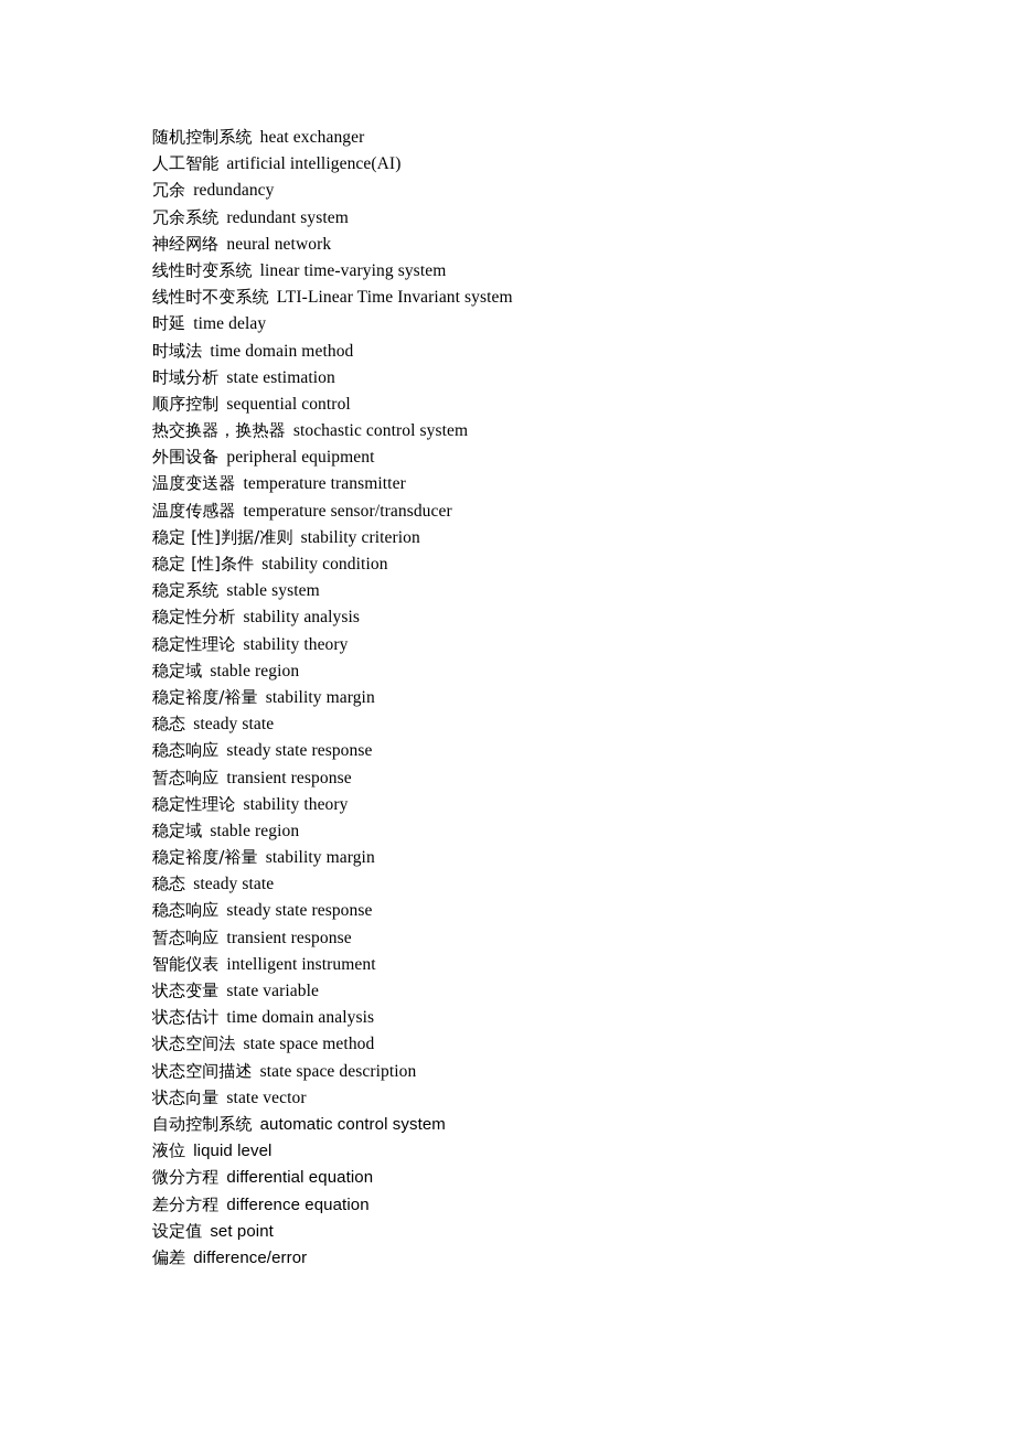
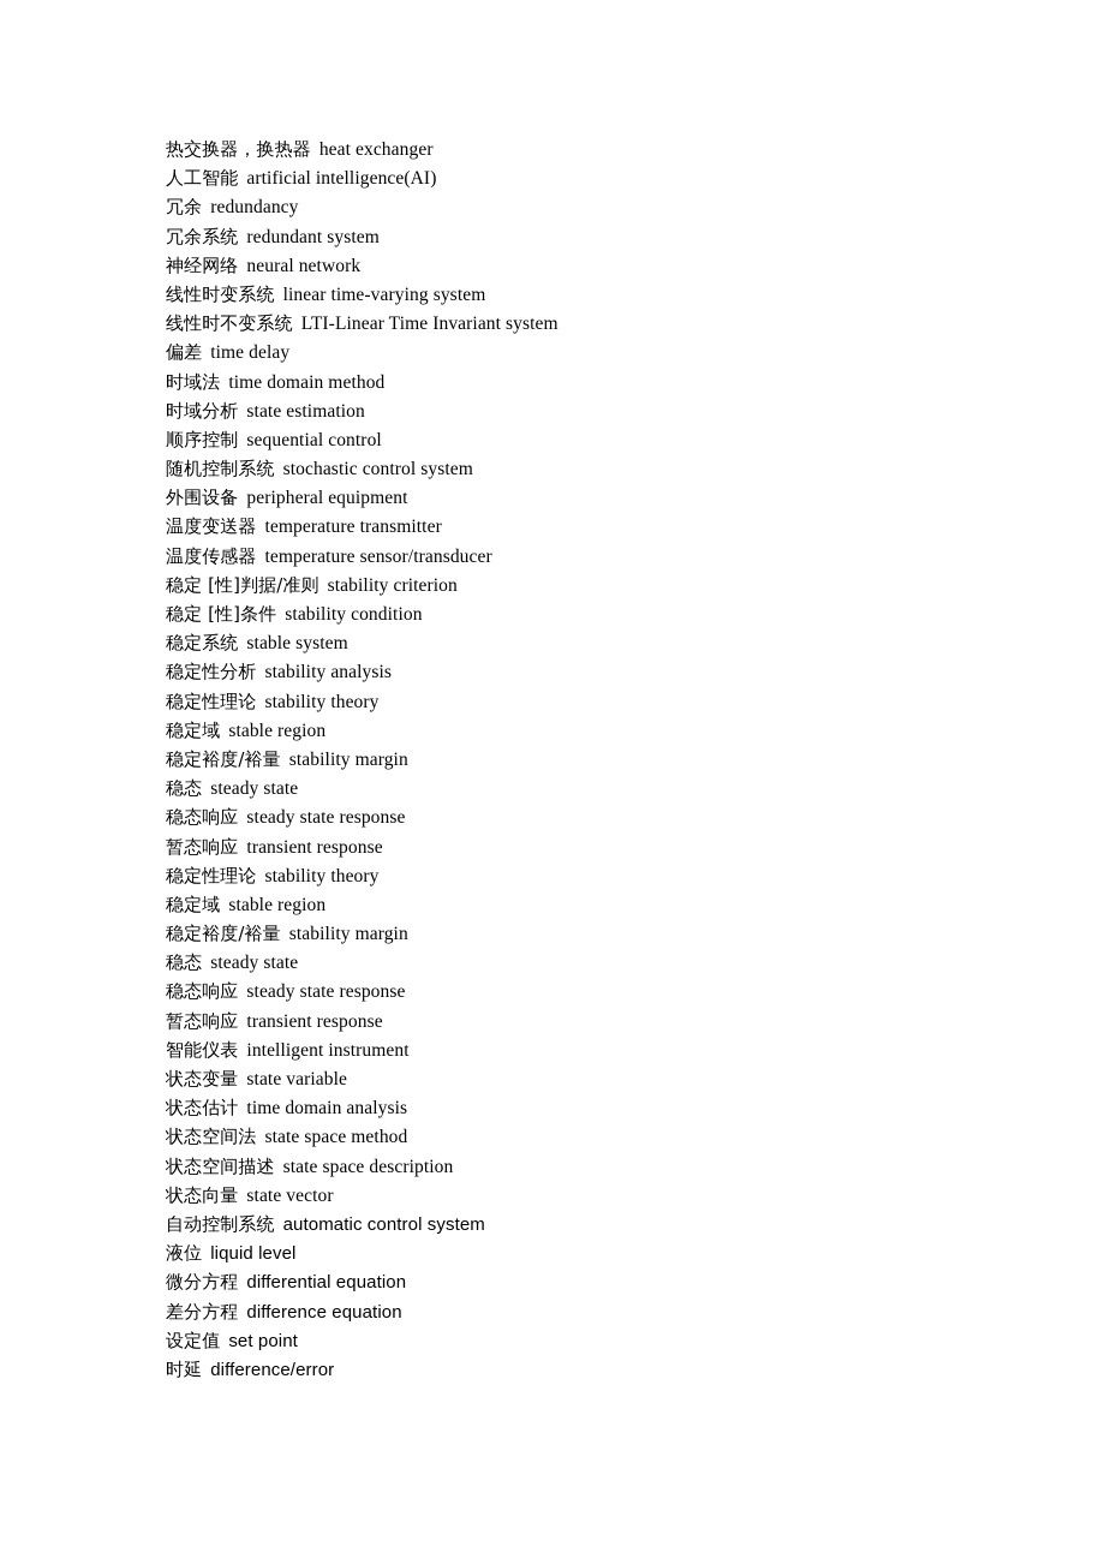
- 随机控制系统 heat exchanger
+ 热交换器，换热器 heat exchanger
  人工智能 artificial intelligence(AI)
  冗余 redundancy
  冗余系统 redundant system
  神经网络 neural network
  线性时变系统 linear time-varying system
  线性时不变系统 LTI-Linear Time Invariant system
- 时延 time delay
+ 偏差 time delay
  时域法 time domain method
  时域分析 state estimation
  顺序控制 sequential control
- 热交换器，换热器 stochastic control system
+ 随机控制系统 stochastic control system
  外围设备 peripheral equipment
  温度变送器 temperature transmitter
  温度传感器 temperature sensor/transducer
  稳定 [性]判据/准则 stability criterion
  稳定 [性]条件 stability condition
  稳定系统 stable system
  稳定性分析 stability analysis
  稳定性理论 stability theory
  稳定域 stable region
  稳定裕度/裕量 stability margin
  稳态 steady state
  稳态响应 steady state response
  暂态响应 transient response
  稳定性理论 stability theory
  稳定域 stable region
  稳定裕度/裕量 stability margin
  稳态 steady state
  稳态响应 steady state response
  暂态响应 transient response
  智能仪表 intelligent instrument
  状态变量 state variable
  状态估计 time domain analysis
  状态空间法 state space method
  状态空间描述 state space description
  状态向量 state vector
  自动控制系统 automatic control system
  液位 liquid level
  微分方程 differential equation
  差分方程 difference equation
  设定值 set point
- 偏差 difference/error
+ 时延 difference/error
